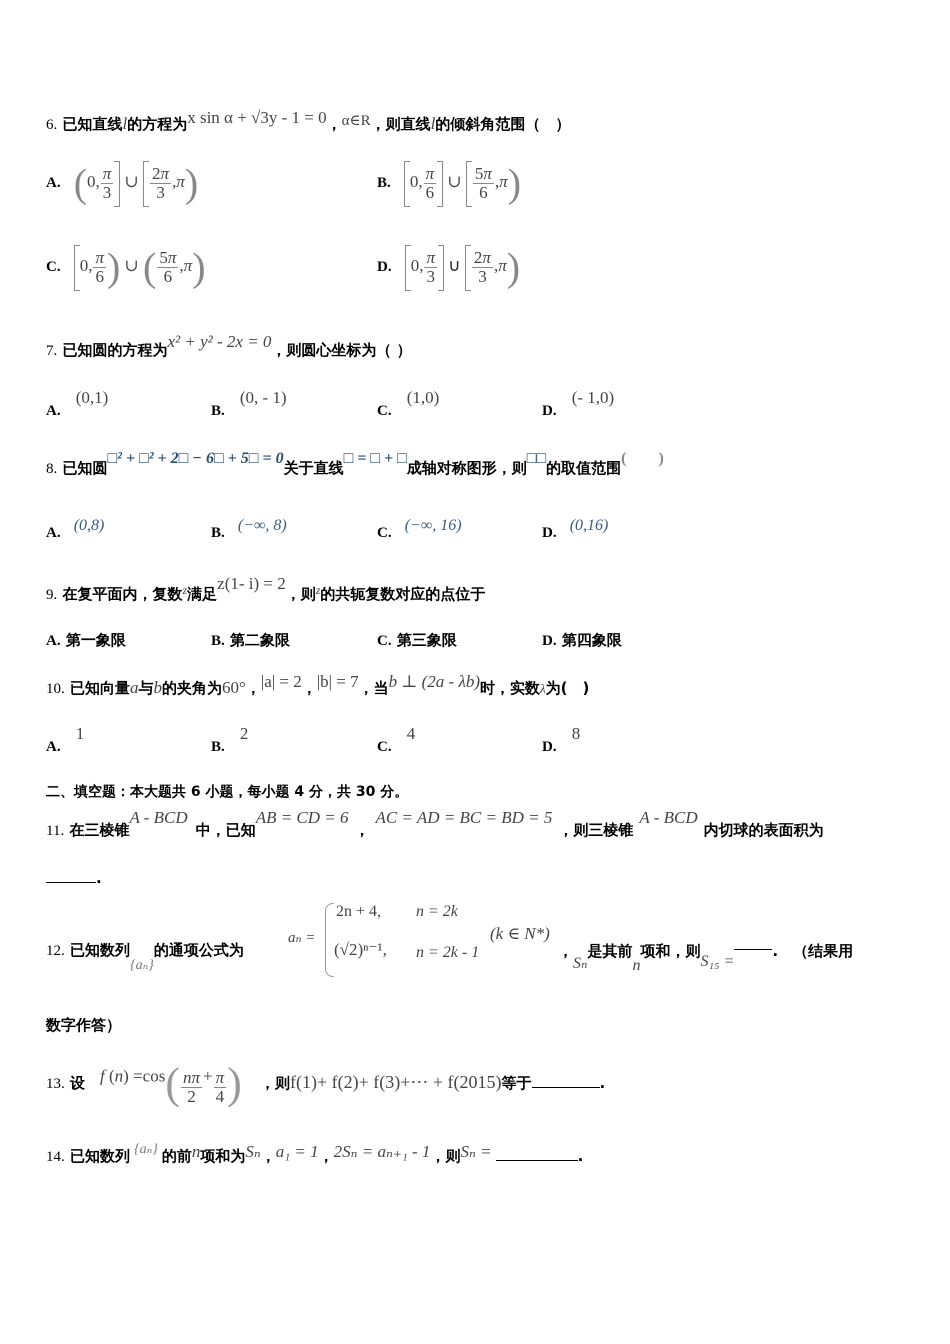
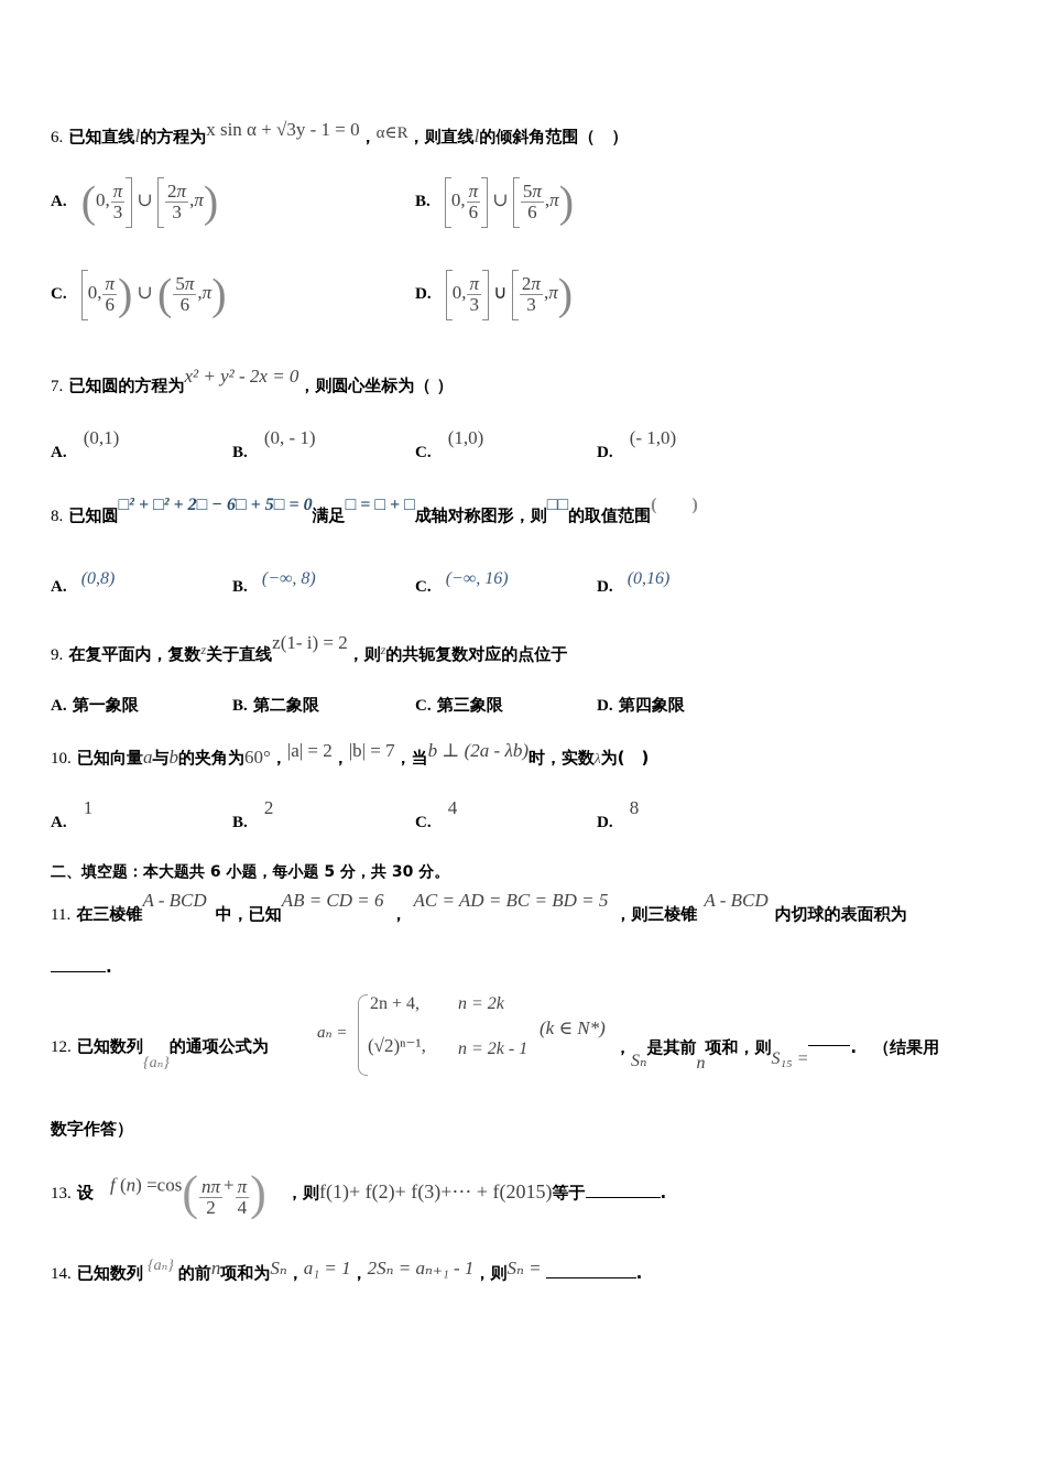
  6. 已知直线l的方程为x sin α + √3y - 1 = 0，α∈R，则直线l的倾斜角范围（ ）
  A. (0,
  π
  3
  ∪
  2π
  3
  ,π)
  B. 0,
  π
  6
  ∪
  5π
  6
  ,π)
  C. 0,
  π
  6
  ) ∪ (
  5π
  6
  ,π)
  D. 0,
  π
  3
  ∪
  2π
  3
  ,π)
  7. 已知圆的方程为x² + y² - 2x = 0，则圆心坐标为（ ）
  A. (0,1)
  B. (0, - 1)
  C. (1,0)
  D. (- 1,0)
- 8. 已知圆□² + □² + 2□ − 6□ + 5□ = 0关于直线□ = □ + □成轴对称图形，则□□的取值范围( )
+ 8. 已知圆□² + □² + 2□ − 6□ + 5□ = 0满足□ = □ + □成轴对称图形，则□□的取值范围( )
  A. (0,8)
  B. (−∞, 8)
  C. (−∞, 16)
  D. (0,16)
- 9. 在复平面内，复数z满足z(1- i) = 2，则z的共轭复数对应的点位于
+ 9. 在复平面内，复数z关于直线z(1- i) = 2，则z的共轭复数对应的点位于
  A. 第一象限
  B. 第二象限
  C. 第三象限
  D. 第四象限
  10. 已知向量a与b的夹角为60°，|a| = 2，|b| = 7，当b ⊥ (2a - λb)时，实数λ为( )
  A. 1
  B. 2
  C. 4
  D. 8
- 二、填空题：本大题共 6 小题，每小题 4 分，共 30 分。
+ 二、填空题：本大题共 6 小题，每小题 5 分，共 30 分。
  11. 在三棱锥A - BCD中，已知AB = CD = 6，AC = AD = BC = BD = 5，则三棱锥A - BCD内切球的表面积为
  .
  12. 已知数列{aₙ}的通项公式为
  aₙ =
  2n + 4,
  n = 2k
  (√2)ⁿ⁻¹,
  n = 2k - 1
  (k ∈ N*)
  ，Sₙ是其前n项和，则S₁₅ =. （结果用
  数字作答）
  13. 设
  f (n) =cos(
  nπ
  2
  +
  π
  4
  )
  ，则f(1)+ f(2)+ f(3)+⋯ + f(2015)等于 .
  14. 已知数列 {aₙ} 的前n项和为Sₙ，a₁ = 1，2Sₙ = aₙ₊₁ - 1，则Sₙ = .
